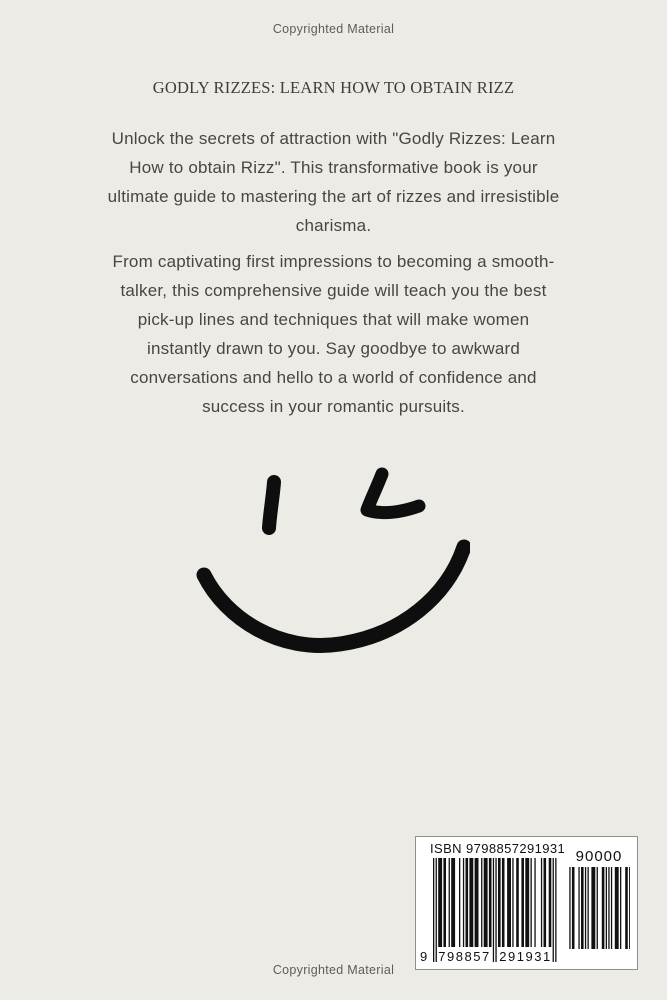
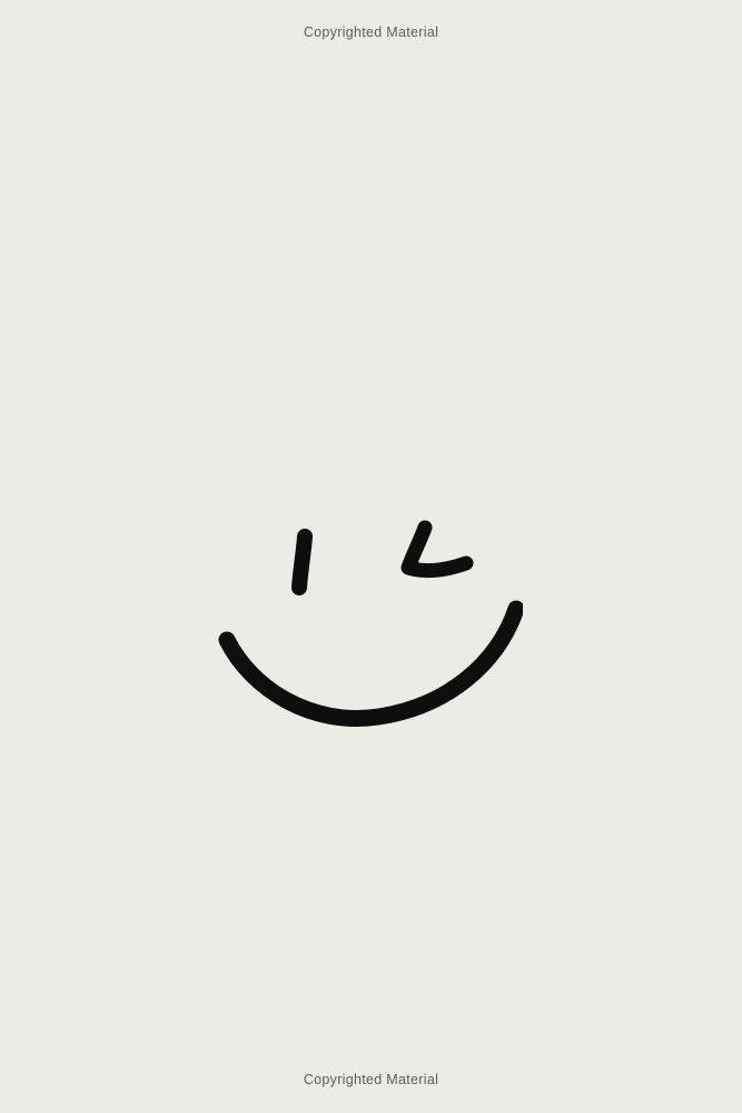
  Copyrighted Material
- GODLY RIZZES: LEARN HOW TO OBTAIN RIZZ
- Unlock the secrets of attraction with "Godly Rizzes: Learn
- How to obtain Rizz". This transformative book is your
- ultimate guide to mastering the art of rizzes and irresistible
- charisma.
- From captivating first impressions to becoming a smooth-
- talker, this comprehensive guide will teach you the best
- pick-up lines and techniques that will make women
- instantly drawn to you. Say goodbye to awkward
- conversations and hello to a world of confidence and
- success in your romantic pursuits.
- ISBN 9798857291931
- 9
- 798857
- 291931
- 90000
  Copyrighted Material
